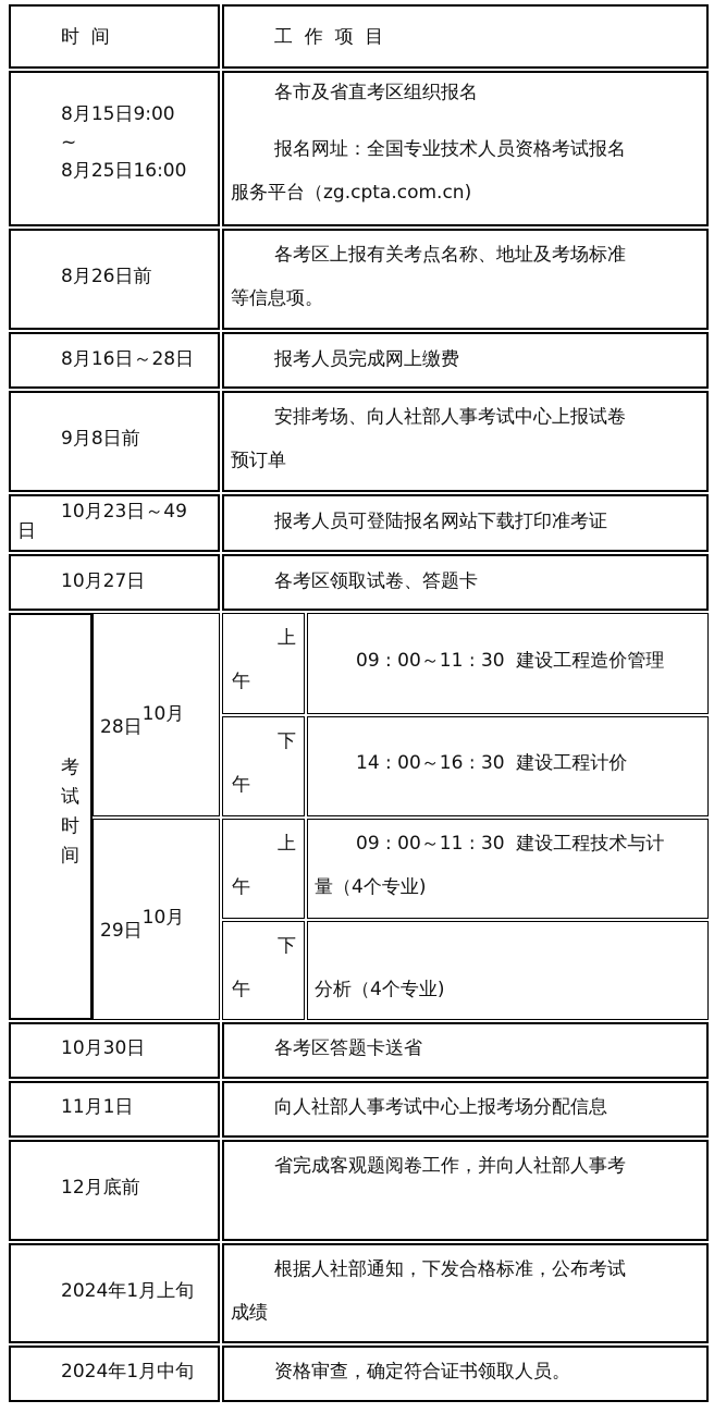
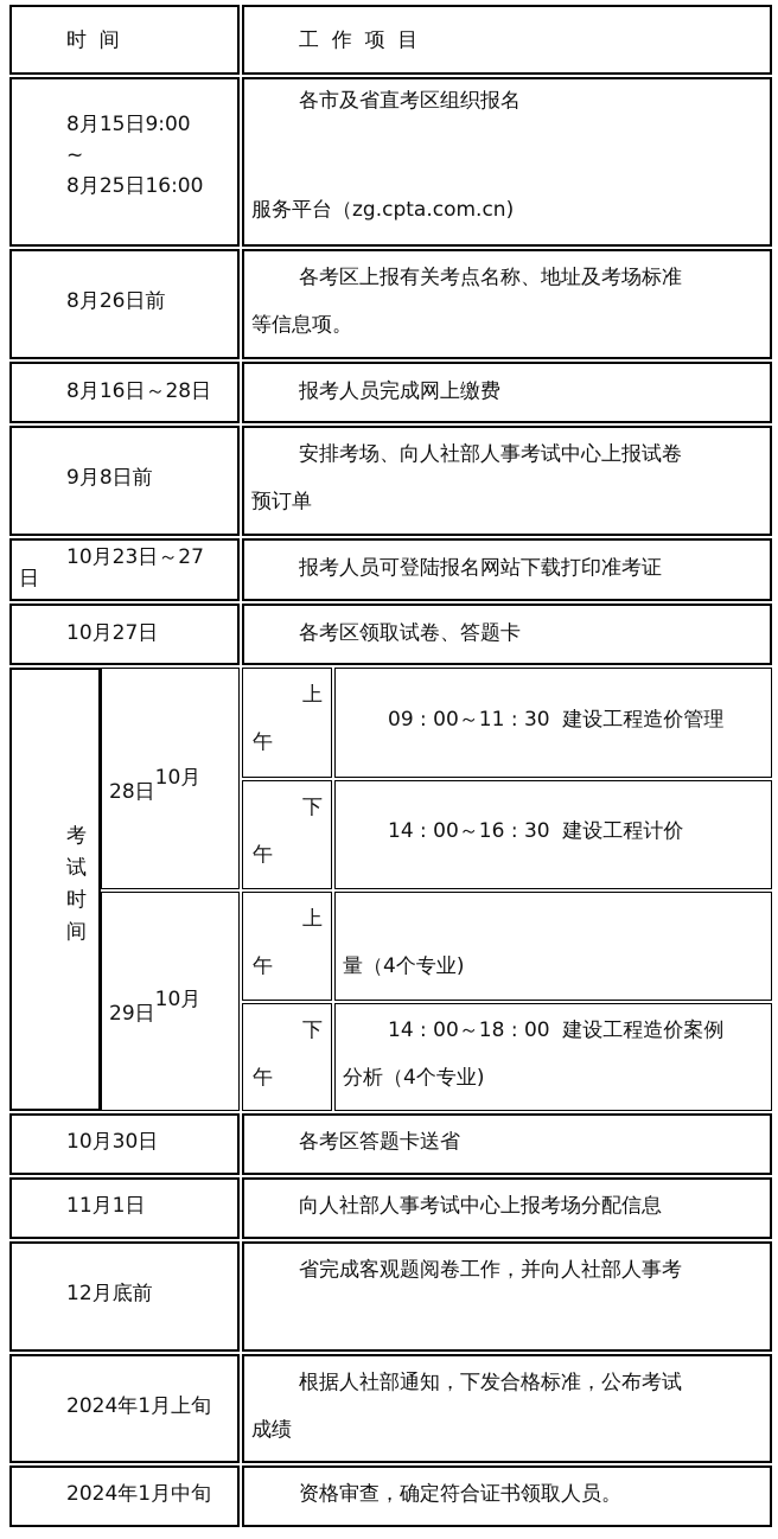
  时 间
  工 作 项 目
  8月15日9:00
  ~
  8月25日16:00
  各市及省直考区组织报名
- 报名网址：全国专业技术人员资格考试报名
  服务平台（zg.cpta.com.cn)
  8月26日前
  各考区上报有关考点名称、地址及考场标准
  等信息项。
  8月16日～28日
  报考人员完成网上缴费
  9月8日前
  安排考场、向人社部人事考试中心上报试卷
  预订单
- 10月23日～49
+ 10月23日～27
  日
  报考人员可登陆报名网站下载打印准考证
  10月27日
  各考区领取试卷、答题卡
  考
  试
  时
  间
  28日10月
  上
  午
  09 : 00～11 : 30 建设工程造价管理
  下
  午
  14 : 00～16 : 30 建设工程计价
  29日10月
  上
  午
- 09 : 00～11 : 30 建设工程技术与计
  量（4个专业)
  下
  午
+ 14 : 00～18 : 00 建设工程造价案例
  分析（4个专业)
  10月30日
  各考区答题卡送省
  11月1日
  向人社部人事考试中心上报考场分配信息
  12月底前
  省完成客观题阅卷工作，并向人社部人事考
  2024年1月上旬
  根据人社部通知，下发合格标准，公布考试
  成绩
  2024年1月中旬
  资格审查，确定符合证书领取人员。
